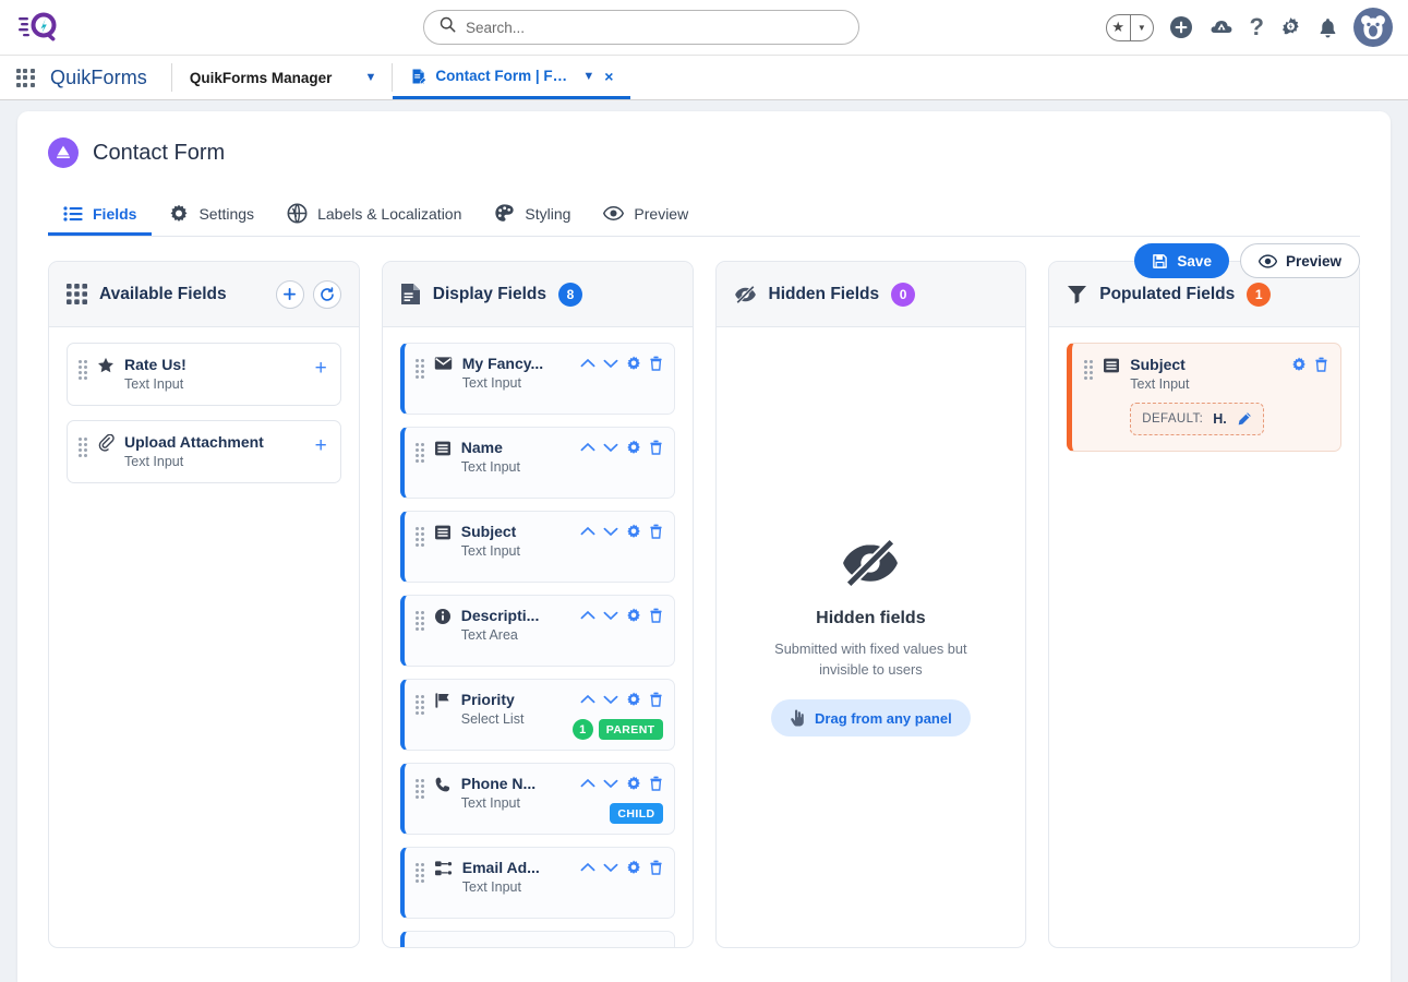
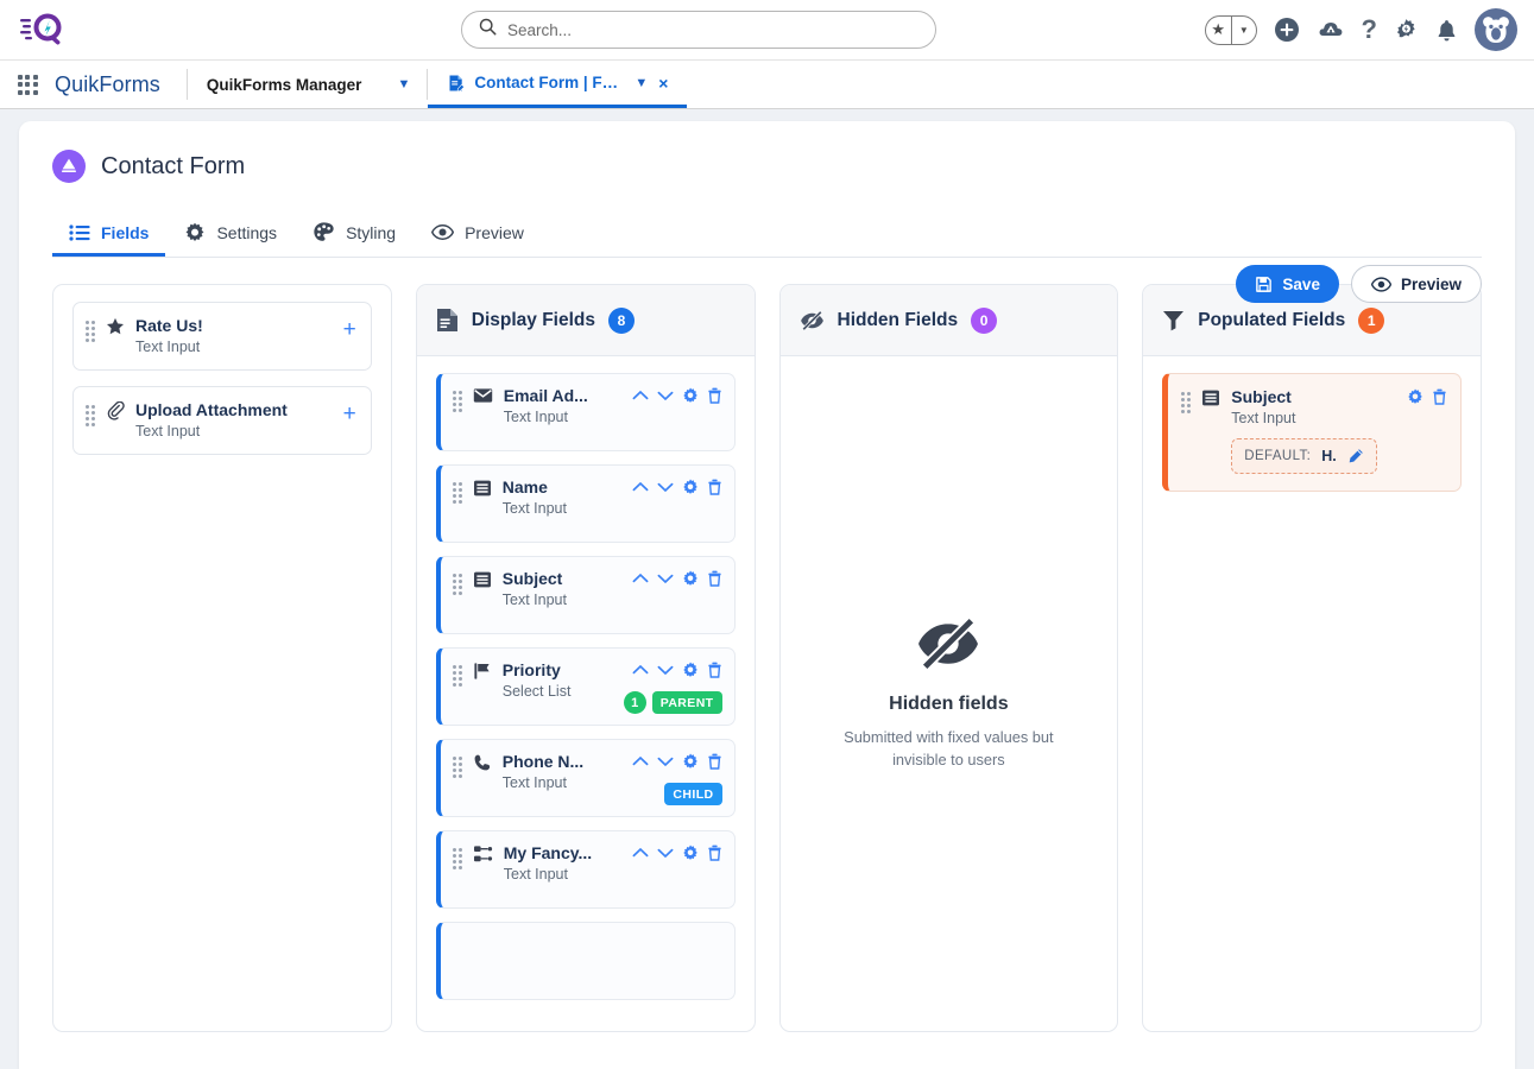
  Search...
  ★
  ▼
  ?
  QuikForms
  QuikForms Manager
  ▼
  Contact Form | For..
  ▼
  ×
  Contact Form
  Save
  Preview
  Fields
  Settings
- Labels & Localization
  Styling
  Preview
- Available Fields
  Rate Us!
  Text Input
  +
  Upload Attachment
  Text Input
  +
  Display Fields
  8
- My Fancy...
+ Email Ad...
  Text Input
  Name
  Text Input
  Subject
  Text Input
- Descripti...
- Text Area
  Priority
  Select List
  1
  PARENT
  Phone N...
  Text Input
  CHILD
- Email Ad...
+ My Fancy...
  Text Input
  Hidden Fields
  0
  Hidden fields
  Submitted with fixed values but invisible to users
- Drag from any panel
  Populated Fields
  1
  Subject
  Text Input
  DEFAULT:
  H.
